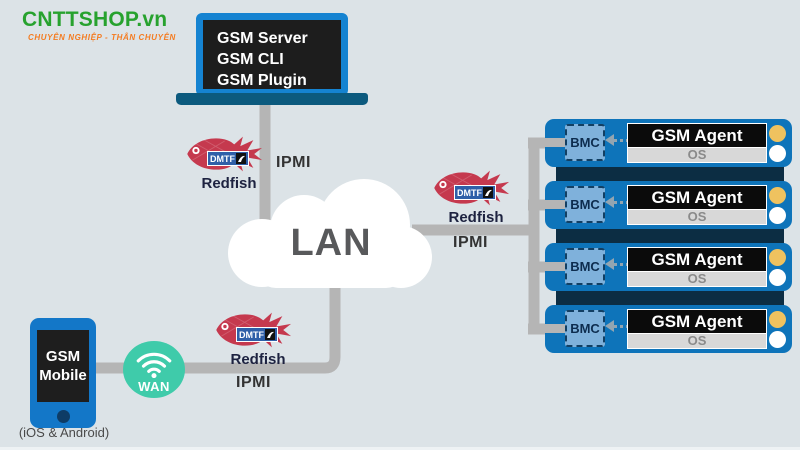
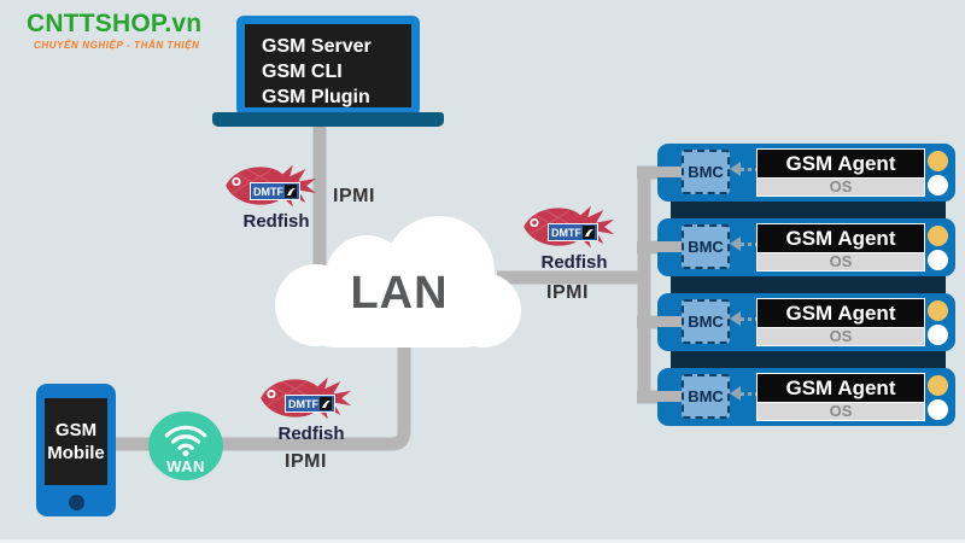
  CNTTSHOP.vn
- CHUYÊN NGHIỆP - THÂN CHUYÊN
+ CHUYÊN NGHIỆP - THÂN THIỆN
  GSM Server
  GSM CLI
  GSM Plugin
  LAN
  DMTF
  Redfish
  DMTF
  Redfish
  DMTF
  Redfish
  IPMI
  IPMI
  IPMI
  GSM
  Mobile
- (iOS & Android)
  WAN
  BMC
  GSM Agent
  OS
  BMC
  GSM Agent
  OS
  BMC
  GSM Agent
  OS
  BMC
  GSM Agent
  OS
